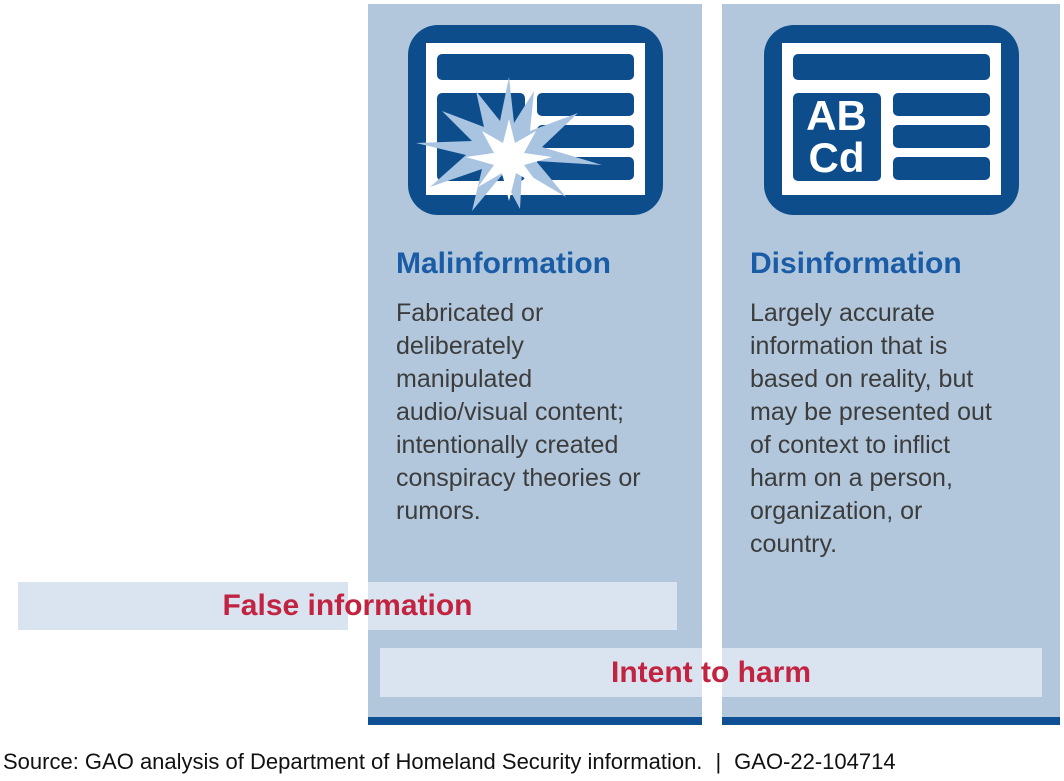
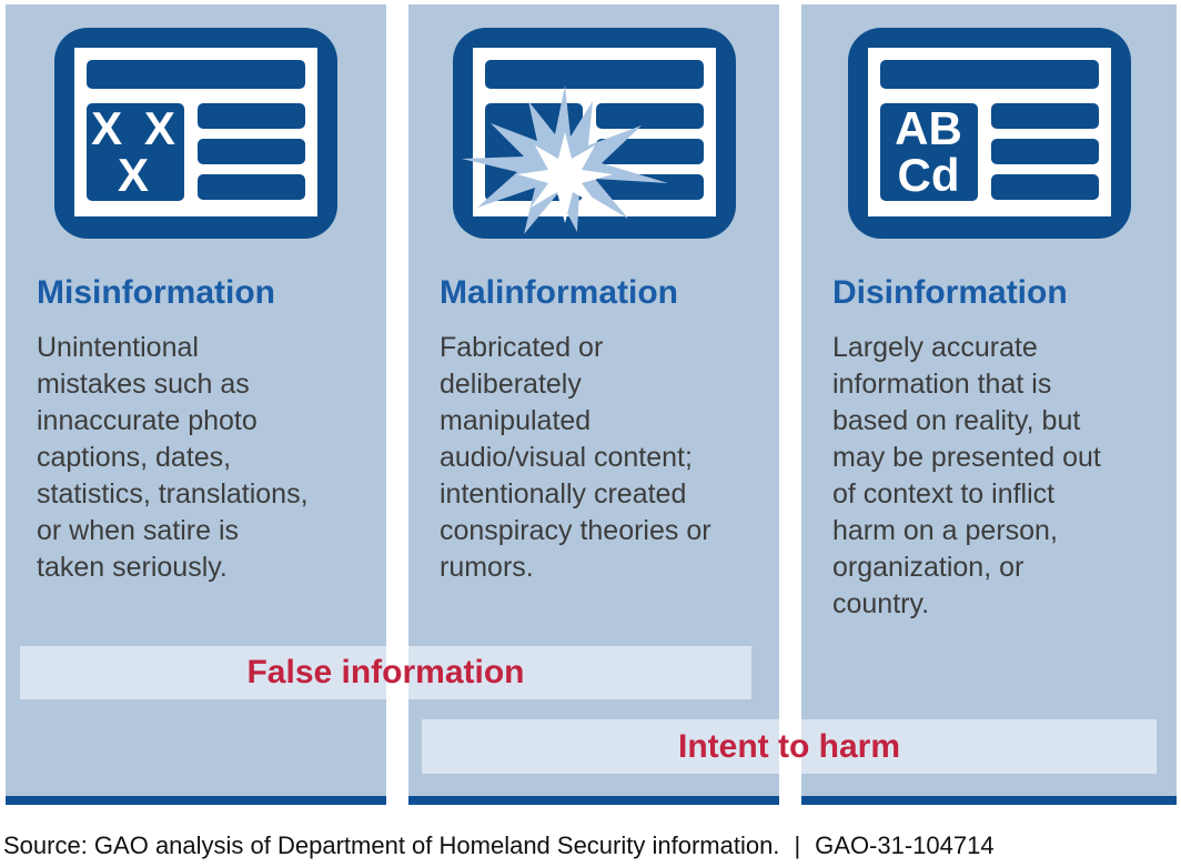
+ X X
+ X
+ Misinformation
+ Unintentional
+ mistakes such as
+ innaccurate photo
+ captions, dates,
+ statistics, translations,
+ or when satire is
+ taken seriously.
  Malinformation
  Fabricated or
  deliberately
  manipulated
  audio/visual content;
  intentionally created
  conspiracy theories or
  rumors.
  AB
  Cd
  Disinformation
  Largely accurate
  information that is
  based on reality, but
  may be presented out
  of context to inflict
  harm on a person,
  organization, or
  country.
  False information
  Intent to harm
  Source: GAO analysis of Department of Homeland Security information.
  |
- GAO-22-104714
+ GAO-31-104714
